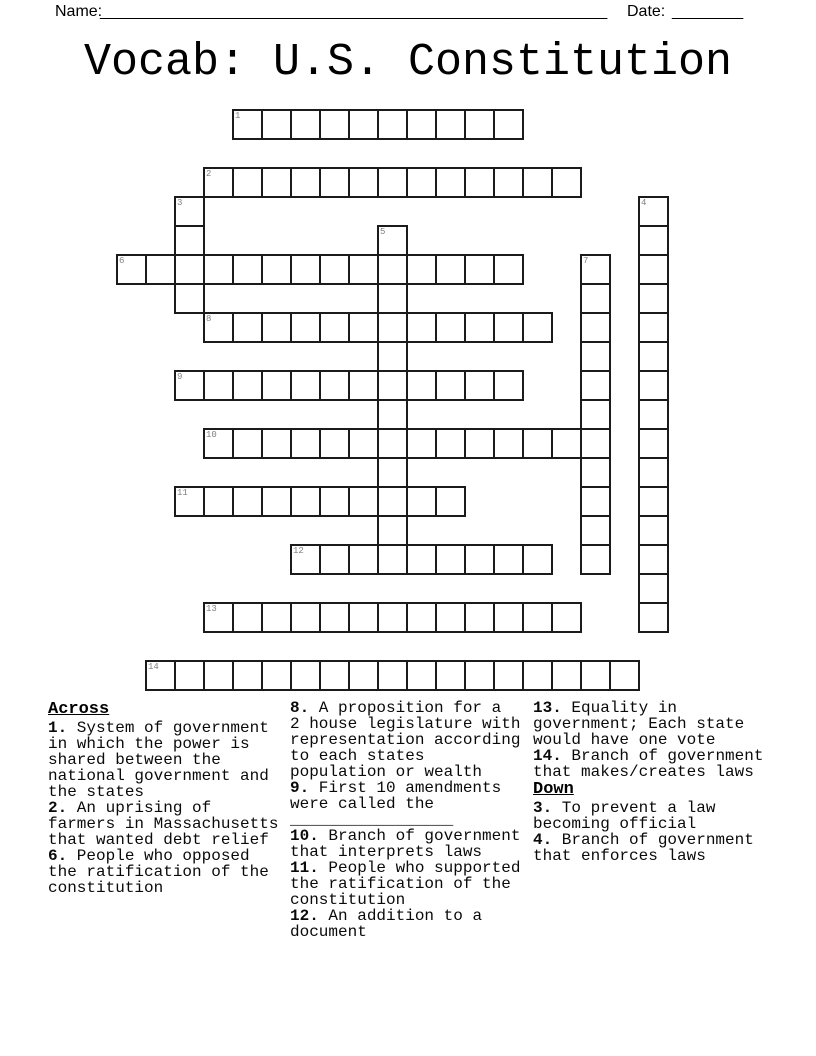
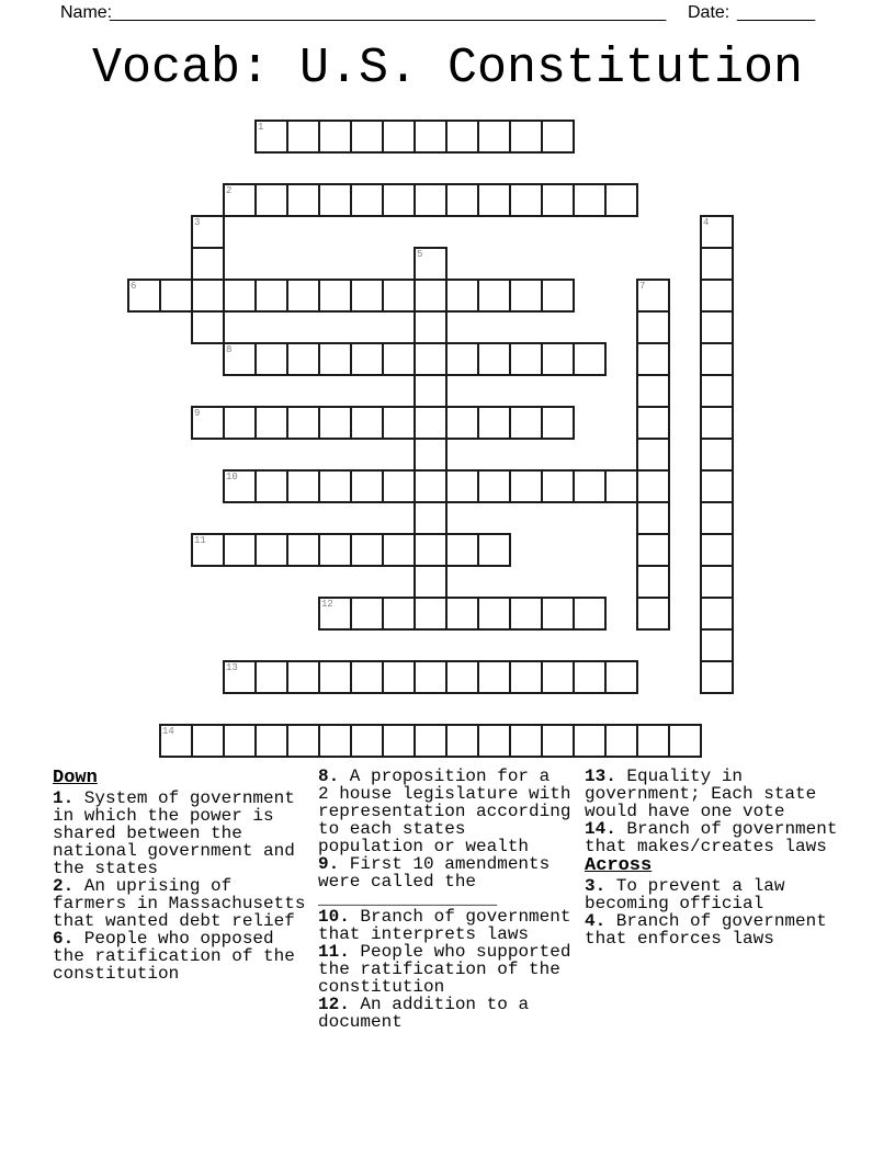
  Name:
  _________________________________________________________
  Date:
  ________
  Vocab: U.S. Constitution
  1
  2
  3
  4
  5
  6
  7
  8
  9
  10
  11
  12
  13
  14
- Across
+ Down
  1. System of government
  in which the power is
  shared between the
  national government and
  the states
  2. An uprising of
  farmers in Massachusetts
  that wanted debt relief
  6. People who opposed
  the ratification of the
  constitution
  8. A proposition for a
  2 house legislature with
  representation according
  to each states
  population or wealth
  9. First 10 amendments
  were called the
  _________________
  10. Branch of government
  that interprets laws
  11. People who supported
  the ratification of the
  constitution
  12. An addition to a
  document
  13. Equality in
  government; Each state
  would have one vote
  14. Branch of government
  that makes/creates laws
- Down
+ Across
  3. To prevent a law
  becoming official
  4. Branch of government
  that enforces laws
